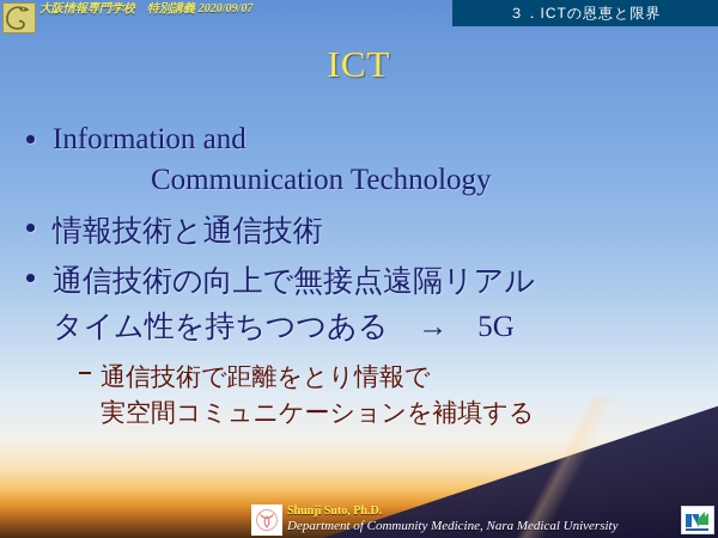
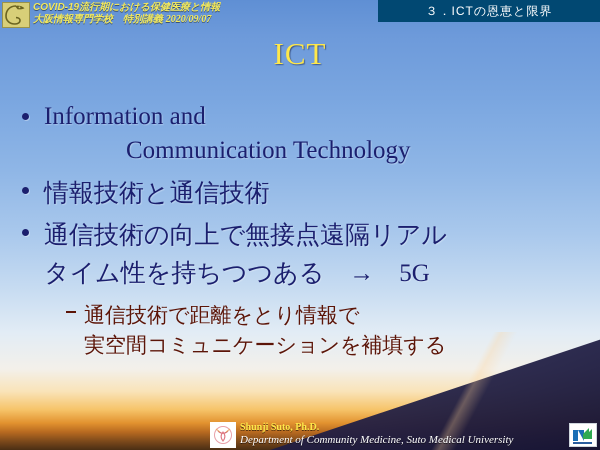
+ COVID-19流行期における保健医療と情報
  大阪情報専門学校 特別講義 2020/09/07
  ３．ICTの恩恵と限界
  ICT
  Information and
  Communication Technology
  情報技術と通信技術
  通信技術の向上で無接点遠隔リアル
  タイム性を持ちつつある → 5G
  通信技術で距離をとり情報で
  実空間コミュニケーションを補填する
  Shunji Suto, Ph.D.
- Department of Community Medicine, Nara Medical University
+ Department of Community Medicine, Suto Medical University
